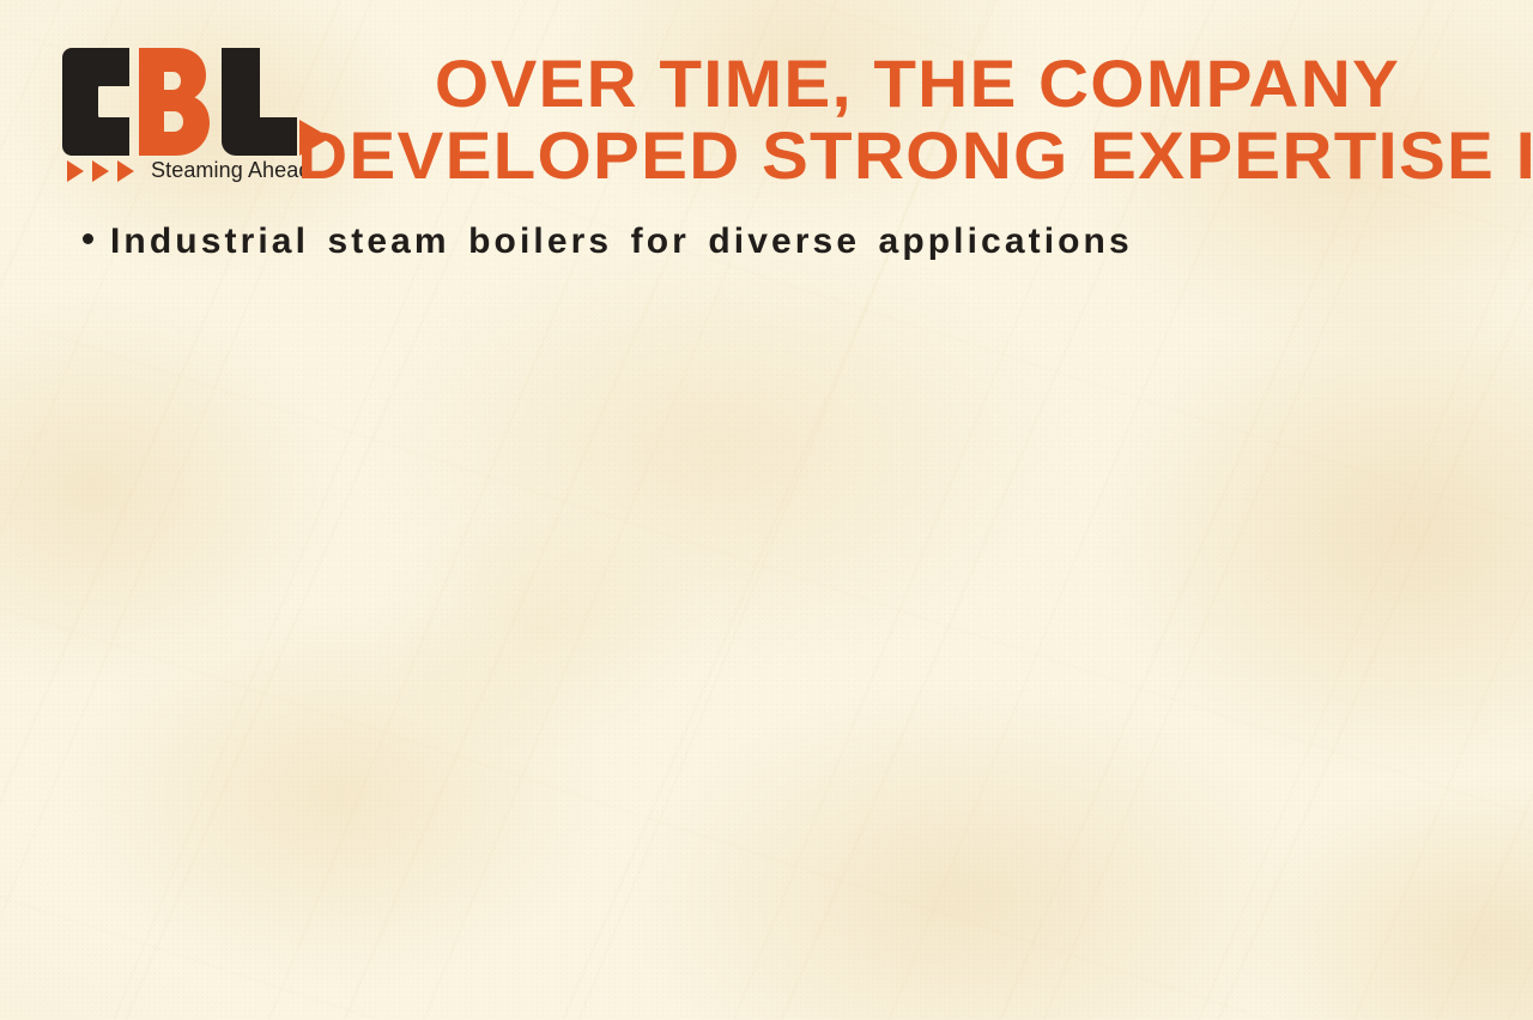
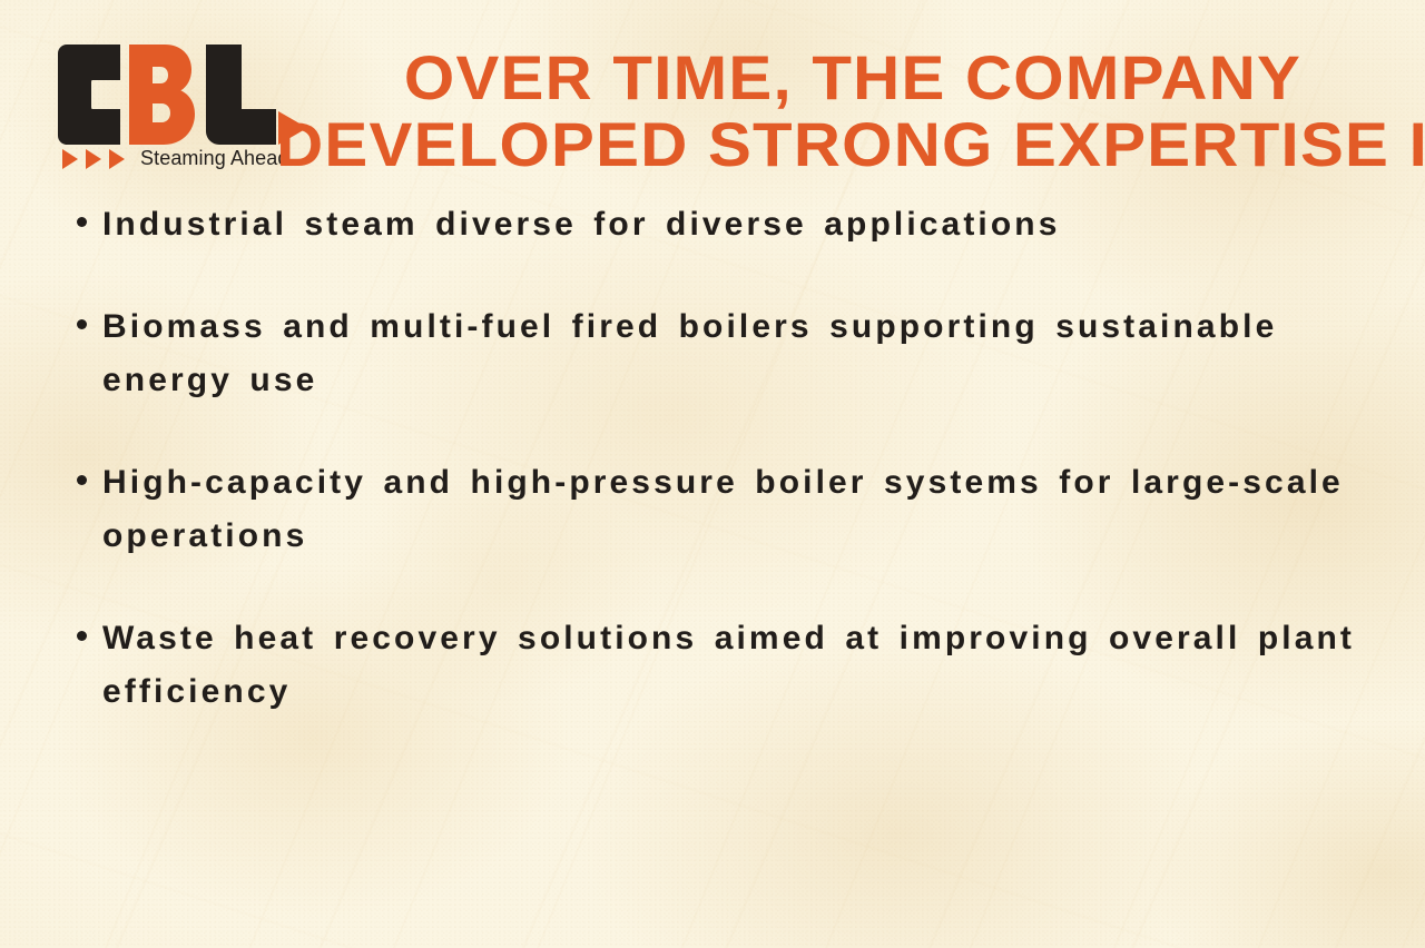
  Steaming Ahead
  OVER TIME, THE COMPANY
  DEVELOPED STRONG EXPERTISE I
- Industrial steam boilers for diverse applications
+ Industrial steam diverse for diverse applications
+ Biomass and multi-fuel fired boilers supporting sustainable energy use
+ High-capacity and high-pressure boiler systems for large-scale operations
+ Waste heat recovery solutions aimed at improving overall plant efficiency
